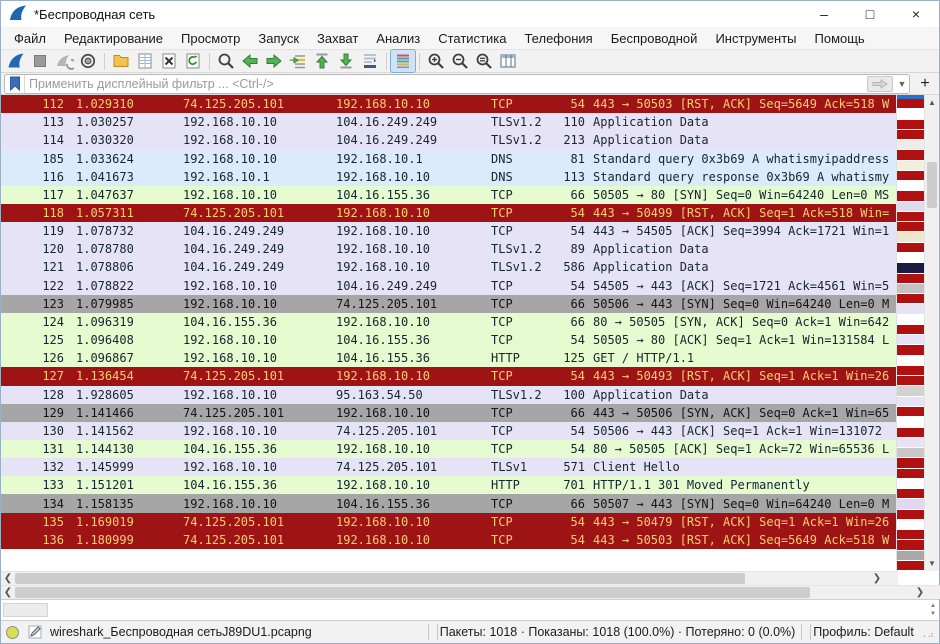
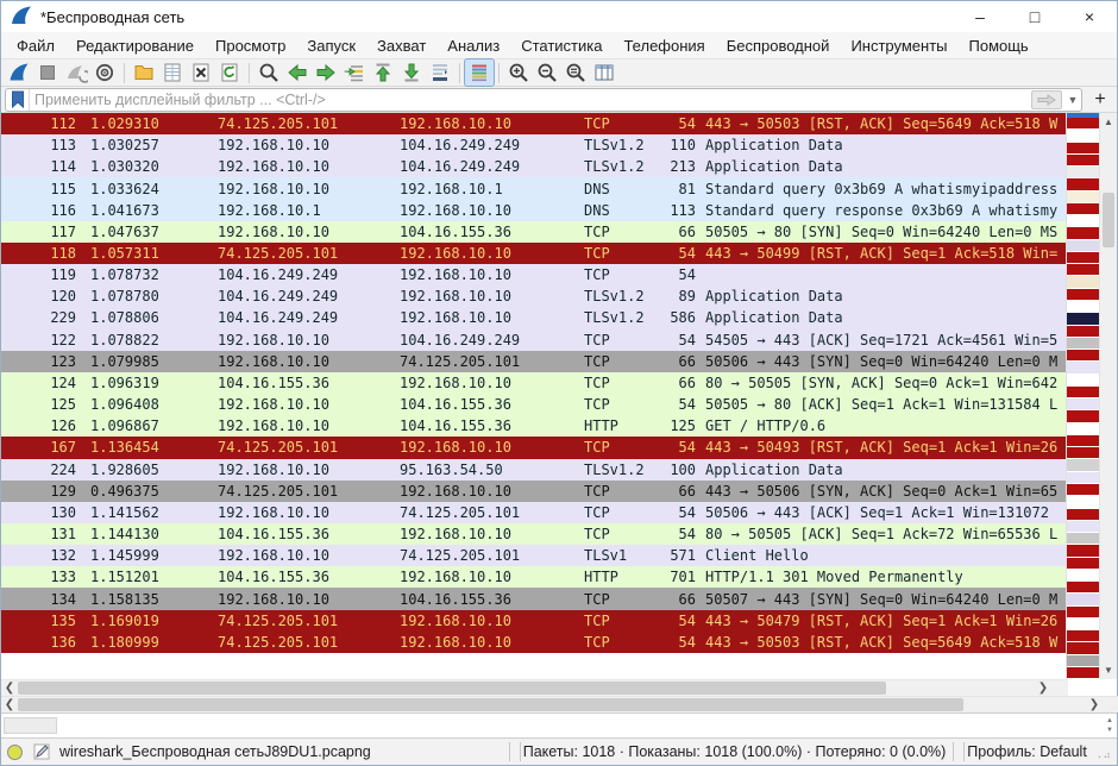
  *Беспроводная сеть
  –
  □
  ×
  Файл
  Редактирование
  Просмотр
  Запуск
  Захват
  Анализ
  Статистика
  Телефония
  Беспроводной
  Инструменты
  Помощь
  Применить дисплейный фильтр ... <Ctrl-/>
  ▼
  +
  112
  1.029310
  74.125.205.101
  192.168.10.10
  TCP
  54
  443 → 50503 [RST, ACK] Seq=5649 Ack=518 W
  113
  1.030257
  192.168.10.10
  104.16.249.249
  TLSv1.2
  110
  Application Data
  114
  1.030320
  192.168.10.10
  104.16.249.249
  TLSv1.2
  213
  Application Data
- 185
+ 115
  1.033624
  192.168.10.10
  192.168.10.1
  DNS
  81
  Standard query 0x3b69 A whatismyipaddress
  116
  1.041673
  192.168.10.1
  192.168.10.10
  DNS
  113
  Standard query response 0x3b69 A whatismy
  117
  1.047637
  192.168.10.10
  104.16.155.36
  TCP
  66
  50505 → 80 [SYN] Seq=0 Win=64240 Len=0 MS
  118
  1.057311
  74.125.205.101
  192.168.10.10
  TCP
  54
  443 → 50499 [RST, ACK] Seq=1 Ack=518 Win=
  119
  1.078732
  104.16.249.249
  192.168.10.10
  TCP
  54
- 443 → 54505 [ACK] Seq=3994 Ack=1721 Win=1
  120
  1.078780
  104.16.249.249
  192.168.10.10
  TLSv1.2
  89
  Application Data
- 121
+ 229
  1.078806
  104.16.249.249
  192.168.10.10
  TLSv1.2
  586
  Application Data
  122
  1.078822
  192.168.10.10
  104.16.249.249
  TCP
  54
  54505 → 443 [ACK] Seq=1721 Ack=4561 Win=5
  123
  1.079985
  192.168.10.10
  74.125.205.101
  TCP
  66
  50506 → 443 [SYN] Seq=0 Win=64240 Len=0 M
  124
  1.096319
  104.16.155.36
  192.168.10.10
  TCP
  66
  80 → 50505 [SYN, ACK] Seq=0 Ack=1 Win=642
  125
  1.096408
  192.168.10.10
  104.16.155.36
  TCP
  54
  50505 → 80 [ACK] Seq=1 Ack=1 Win=131584 L
  126
  1.096867
  192.168.10.10
  104.16.155.36
  HTTP
  125
- GET / HTTP/1.1
+ GET / HTTP/0.6
- 127
+ 167
  1.136454
  74.125.205.101
  192.168.10.10
  TCP
  54
  443 → 50493 [RST, ACK] Seq=1 Ack=1 Win=26
- 128
+ 224
  1.928605
  192.168.10.10
  95.163.54.50
  TLSv1.2
  100
  Application Data
  129
- 1.141466
+ 0.496375
  74.125.205.101
  192.168.10.10
  TCP
  66
  443 → 50506 [SYN, ACK] Seq=0 Ack=1 Win=65
  130
  1.141562
  192.168.10.10
  74.125.205.101
  TCP
  54
  50506 → 443 [ACK] Seq=1 Ack=1 Win=131072
  131
  1.144130
  104.16.155.36
  192.168.10.10
  TCP
  54
  80 → 50505 [ACK] Seq=1 Ack=72 Win=65536 L
  132
  1.145999
  192.168.10.10
  74.125.205.101
  TLSv1
  571
  Client Hello
  133
  1.151201
  104.16.155.36
  192.168.10.10
  HTTP
  701
  HTTP/1.1 301 Moved Permanently
  134
  1.158135
  192.168.10.10
  104.16.155.36
  TCP
  66
  50507 → 443 [SYN] Seq=0 Win=64240 Len=0 M
  135
  1.169019
  74.125.205.101
  192.168.10.10
  TCP
  54
  443 → 50479 [RST, ACK] Seq=1 Ack=1 Win=26
  136
  1.180999
  74.125.205.101
  192.168.10.10
  TCP
  54
  443 → 50503 [RST, ACK] Seq=5649 Ack=518 W
  ▲
  ▼
  ❮
  ❯
  ❮
  ❯
  wireshark_Беспроводная сетьJ89DU1.pcapng
  Пакеты: 1018 · Показаны: 1018 (100.0%) · Потеряно: 0 (0.0%)
  Профиль: Default
  ⢀⣠
